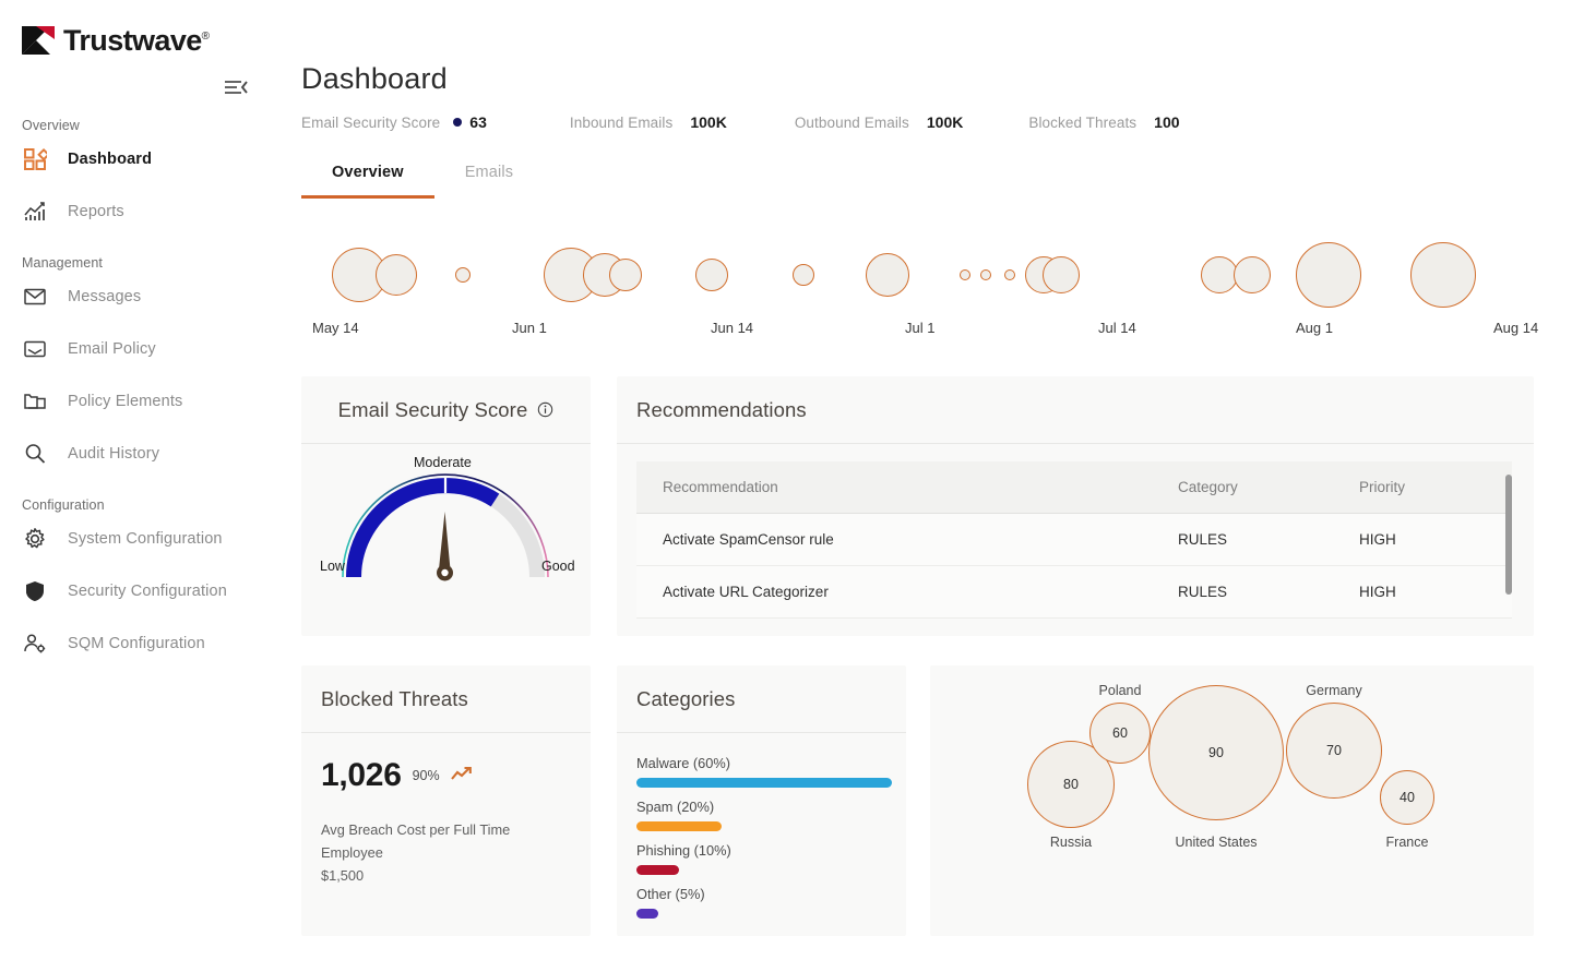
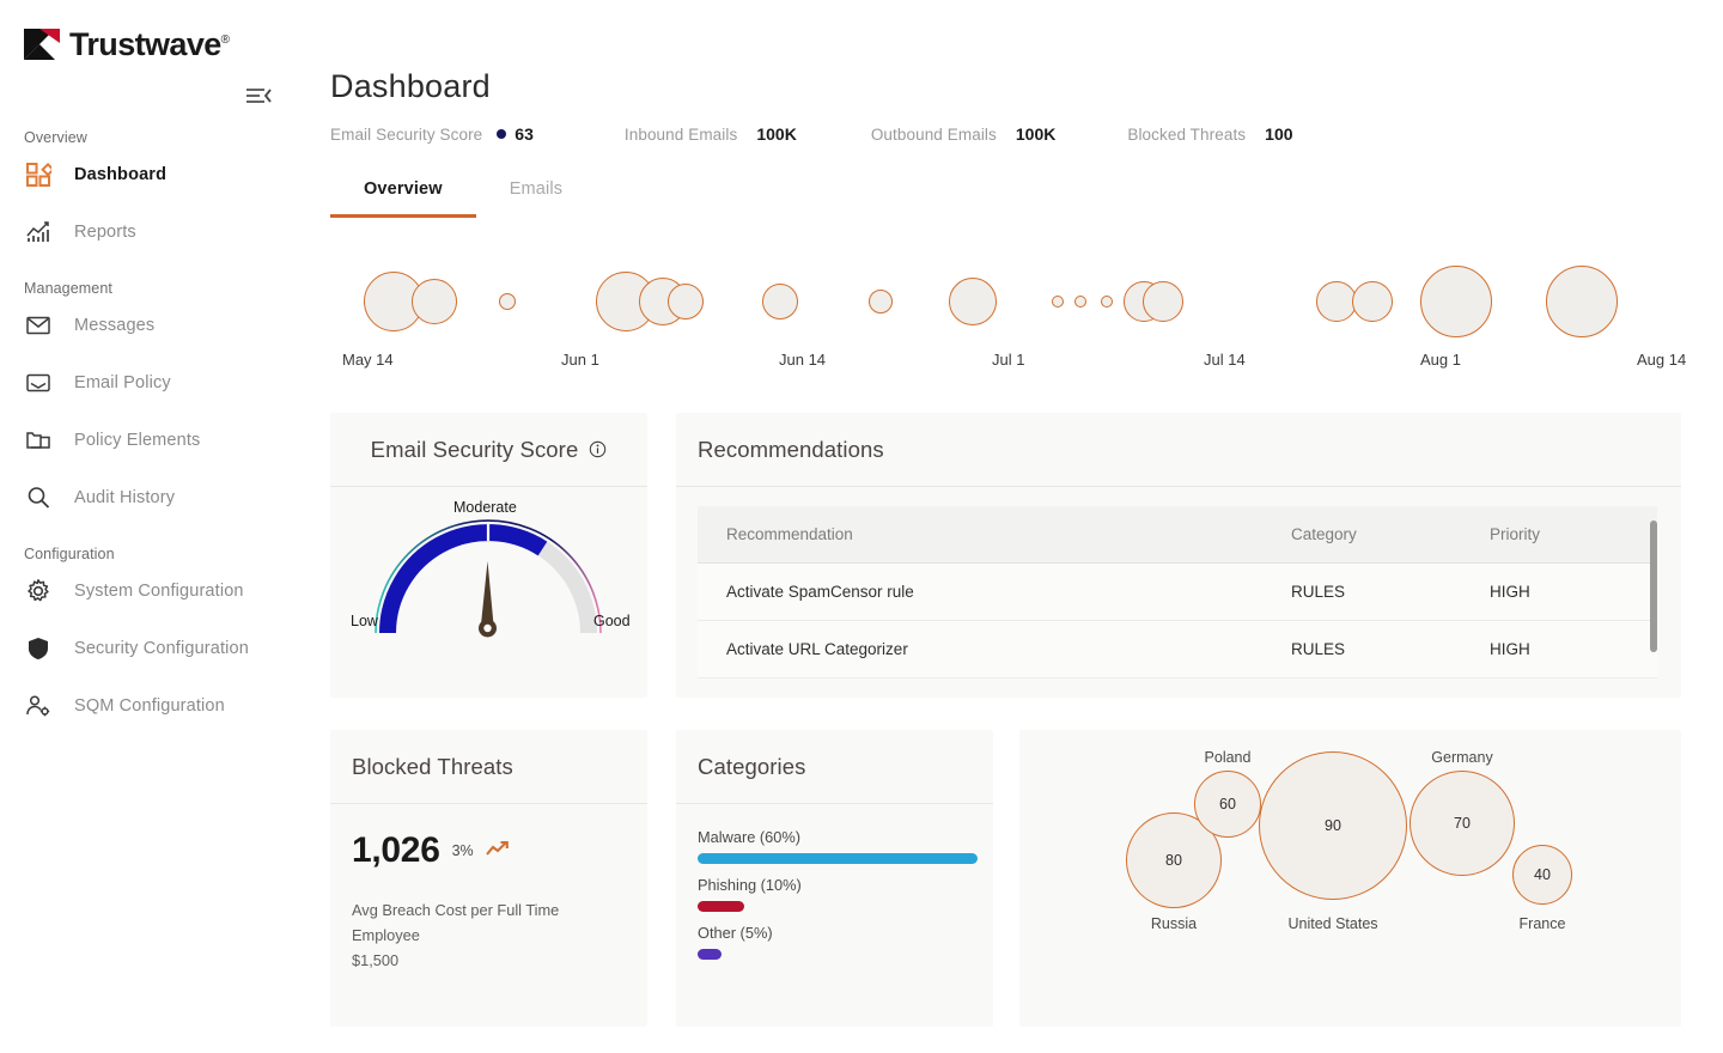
  Trustwave®
  Overview
  Dashboard
  Reports
  Management
  Messages
  Email Policy
  Policy Elements
  Audit History
  Configuration
  System Configuration
  Security Configuration
  SQM Configuration
  Dashboard
  Email Security Score
  63
  Inbound Emails
  100K
  Outbound Emails
  100K
  Blocked Threats
  100
  Overview
  Emails
  May 14
  Jun 1
  Jun 14
  Jul 1
  Jul 14
  Aug 1
  Aug 14
  Email Security Score
  Low
  Moderate
  Good
  Recommendations
  Recommendation
  Category
  Priority
  Activate SpamCensor rule
  RULES
  HIGH
  Activate URL Categorizer
  RULES
  HIGH
  Blocked Threats
  1,026
- 90%
+ 3%
  Avg Breach Cost per Full Time Employee
  $1,500
  Categories
  Malware (60%)
- Spam (20%)
  Phishing (10%)
  Other (5%)
  80
  Russia
  60
  Poland
  90
  United States
  70
  Germany
  40
  France
